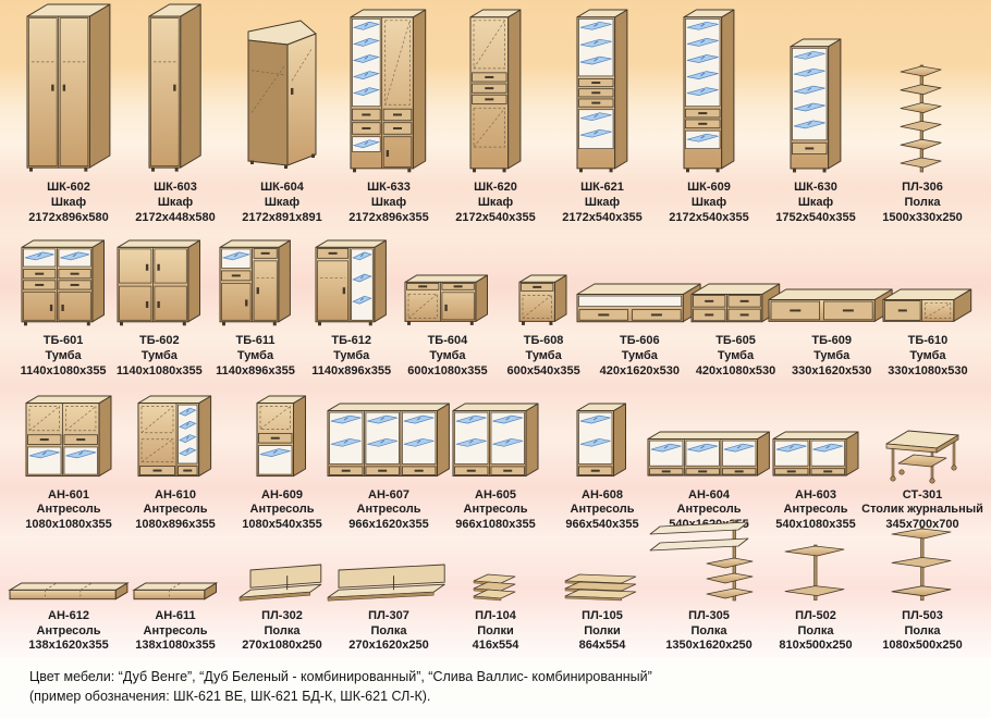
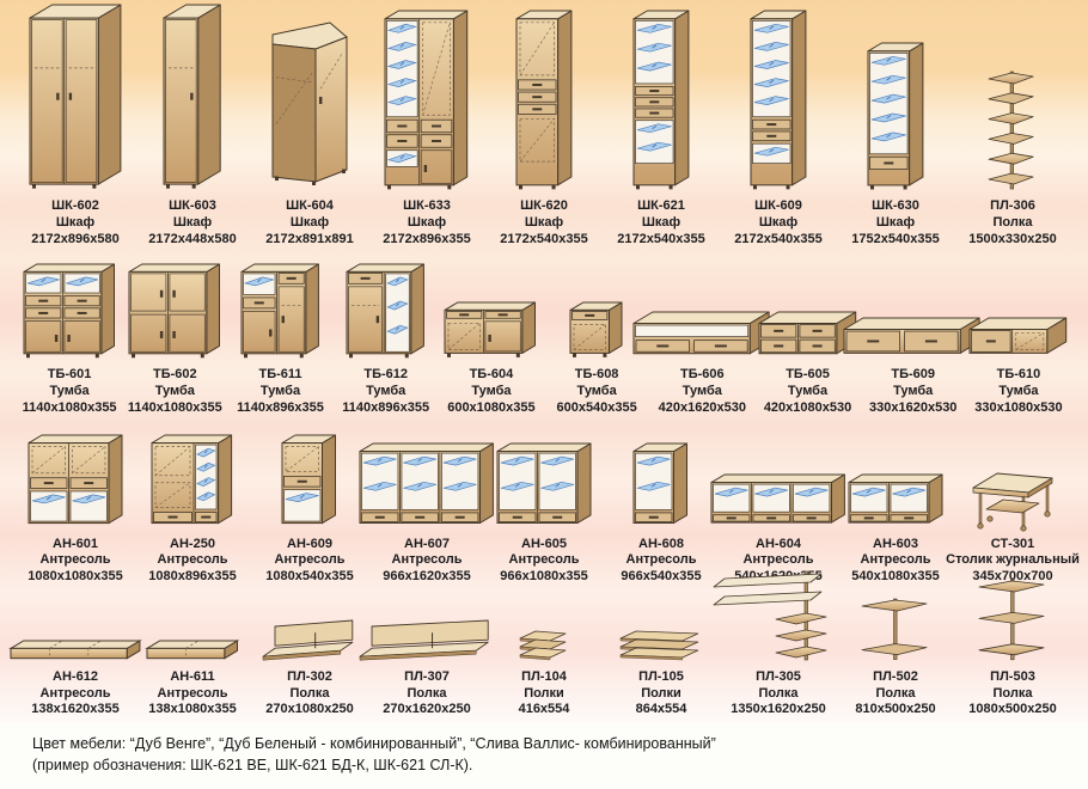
  ШК-602
  Шкаф
  2172х896х580
  ШК-603
  Шкаф
  2172х448х580
  ШК-604
  Шкаф
  2172х891х891
  ШК-633
  Шкаф
  2172х896х355
  ШК-620
  Шкаф
  2172х540х355
  ШК-621
  Шкаф
  2172х540х355
  ШК-609
  Шкаф
  2172х540х355
  ШК-630
  Шкаф
  1752х540х355
  ПЛ-306
  Полка
  1500х330х250
  ТБ-601
  Тумба
  1140х1080х355
  ТБ-602
  Тумба
  1140х1080х355
  ТБ-611
  Тумба
  1140х896х355
  ТБ-612
  Тумба
  1140х896х355
  ТБ-604
  Тумба
  600х1080х355
  ТБ-608
  Тумба
  600х540х355
  ТБ-606
  Тумба
  420х1620х530
  ТБ-605
  Тумба
  420х1080х530
  ТБ-609
  Тумба
  330х1620х530
  ТБ-610
  Тумба
  330х1080х530
  АН-601
  Антресоль
  1080х1080х355
- АН-610
+ АН-250
  Антресоль
  1080х896х355
  АН-609
  Антресоль
  1080х540х355
  АН-607
  Антресоль
  966х1620х355
  АН-605
  Антресоль
  966х1080х355
  АН-608
  Антресоль
  966х540х355
  АН-604
  Антресоль
  АН-603
  Антресоль
  540х1080х355
  СТ-301
  Столик журнальный
  345х700х700
  АН-612
  Антресоль
  138х1620х355
  АН-611
  Антресоль
  138х1080х355
  ПЛ-302
  Полка
  270х1080х250
  ПЛ-307
  Полка
  270х1620х250
  ПЛ-104
  Полки
  416х554
  ПЛ-105
  Полки
  864х554
  ПЛ-305
  Полка
  1350х1620х250
  ПЛ-502
  Полка
  810х500х250
  ПЛ-503
  Полка
  1080х500х250
  Цвет мебели: “Дуб Венге”, “Дуб Беленый - комбинированный”, “Слива Валлис- комбинированный”
  (пример обозначения: ШК-621 ВЕ, ШК-621 БД-К, ШК-621 СЛ-К).
